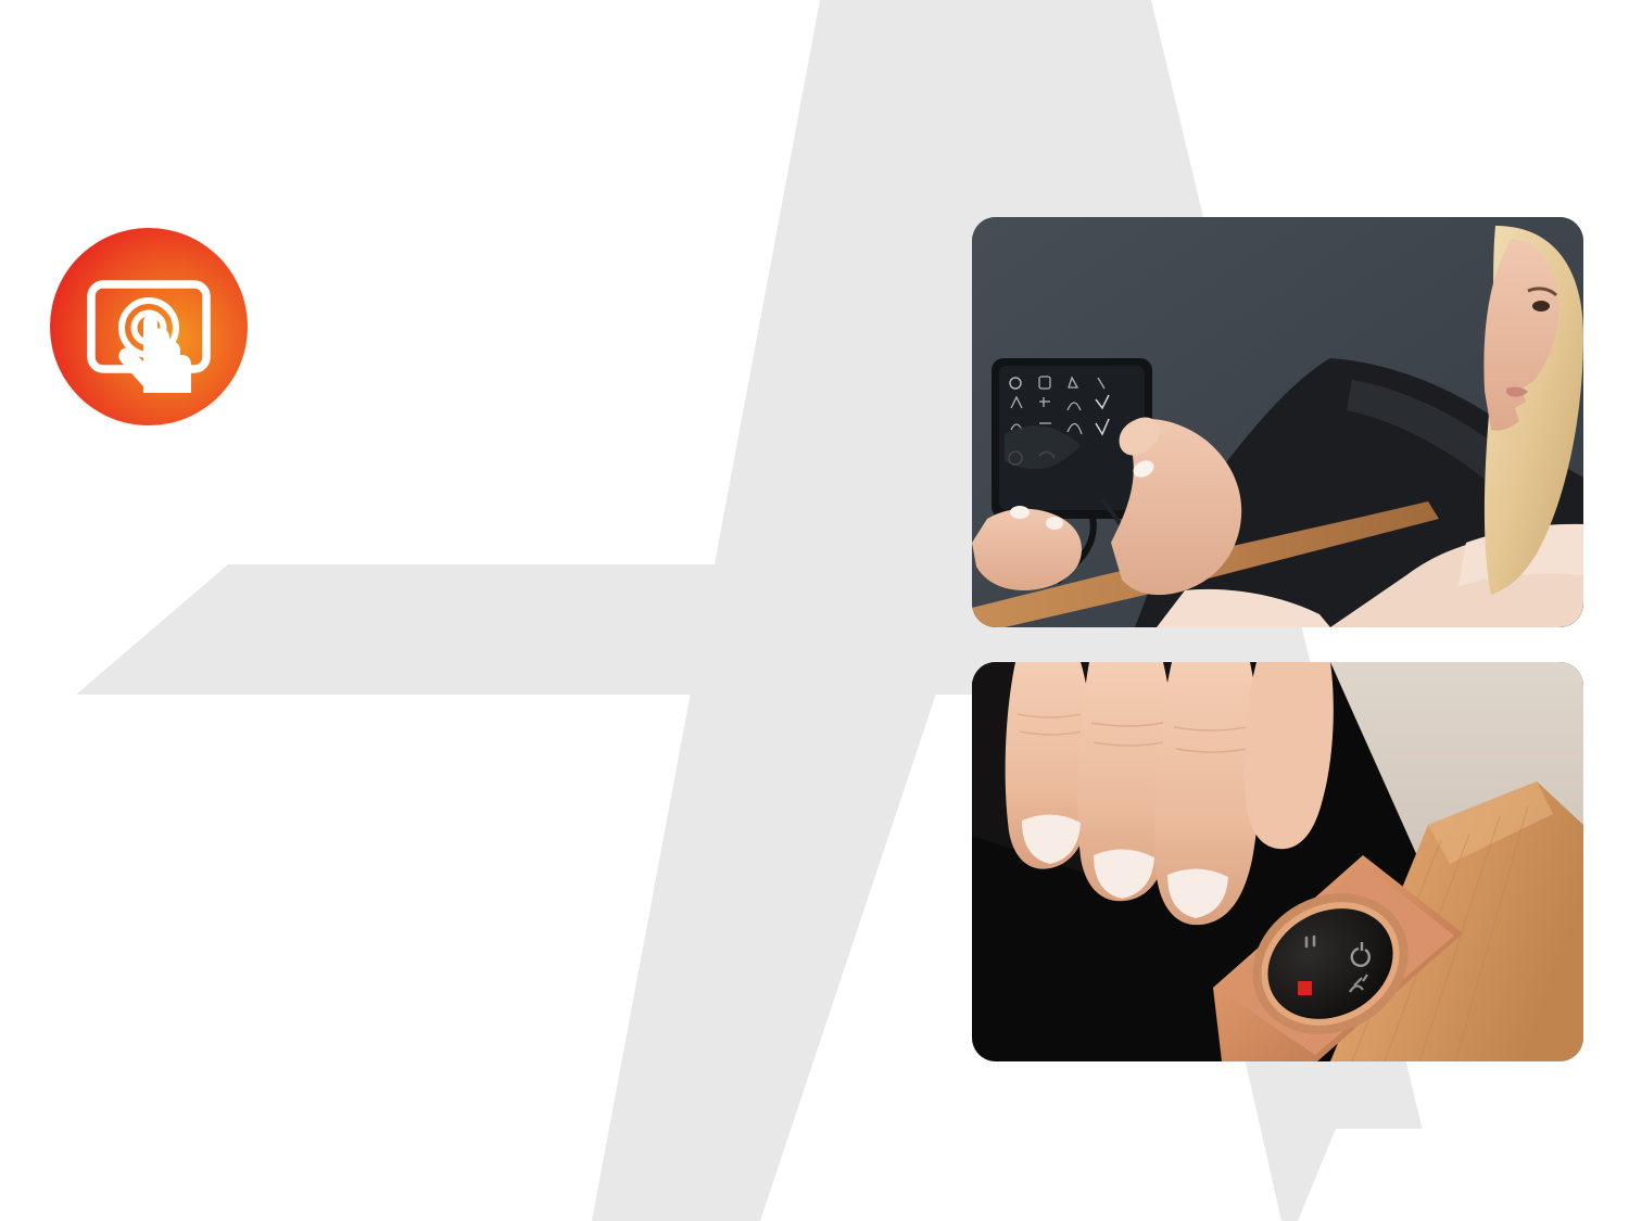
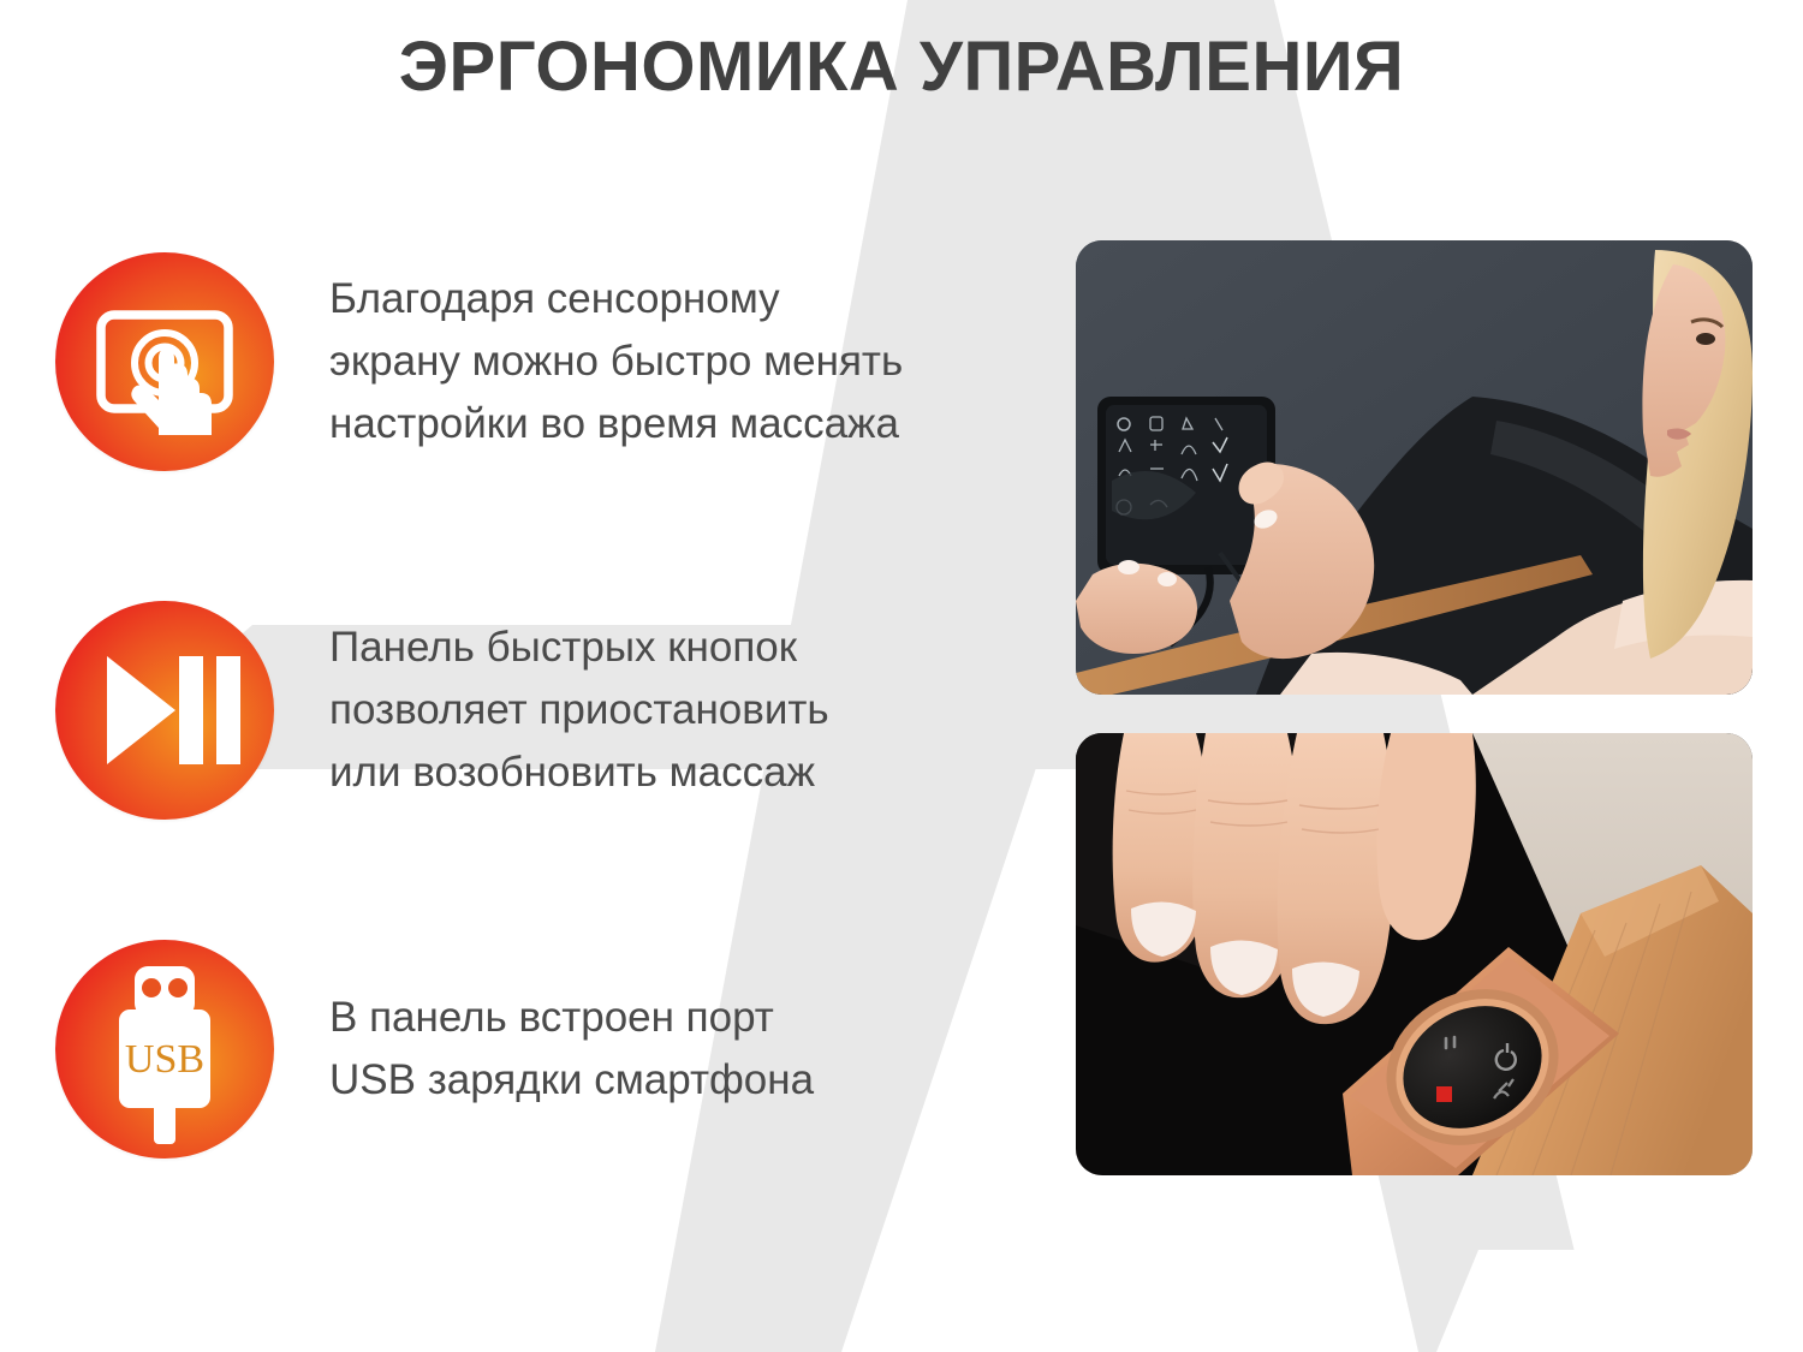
+ ЭРГОНОМИКА УПРАВЛЕНИЯ
+ Благодаря сенсорному
+ экрану можно быстро менять
+ настройки во время массажа
+ Панель быстрых кнопок
+ позволяет приостановить
+ или возобновить массаж
+ USB
+ В панель встроен порт
+ USB зарядки смартфона
